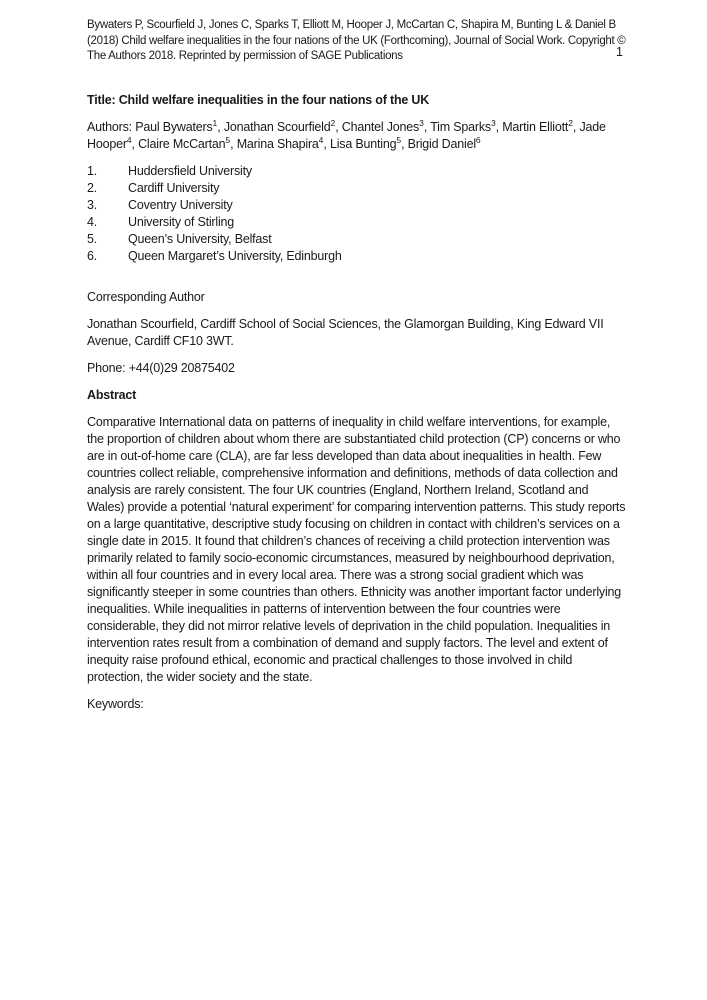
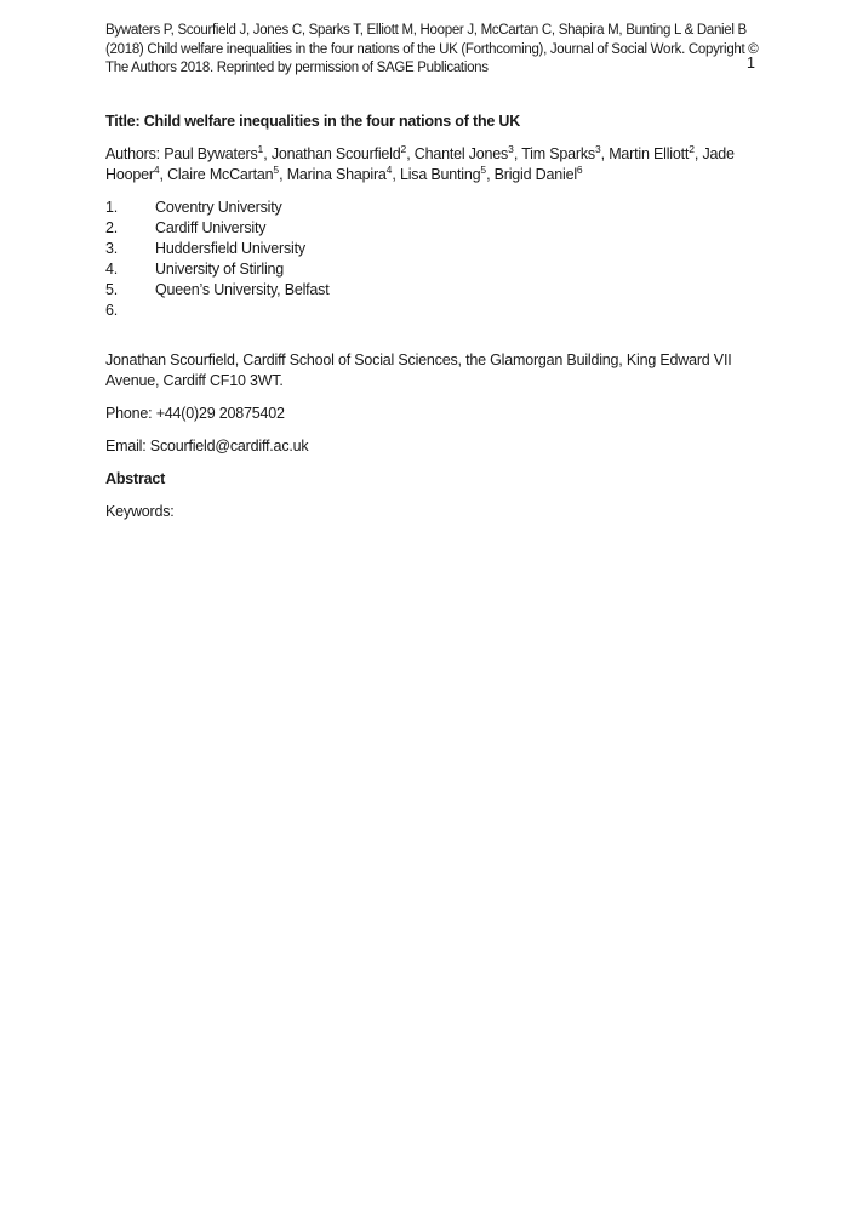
  Bywaters P, Scourfield J, Jones C, Sparks T, Elliott M, Hooper J, McCartan C, Shapira M, Bunting L & Daniel B (2018) Child welfare inequalities in the four nations of the UK (Forthcoming), Journal of Social Work. Copyright © The Authors 2018. Reprinted by permission of SAGE Publications
  1
  Title: Child welfare inequalities in the four nations of the UK
  Authors: Paul Bywaters1, Jonathan Scourfield2, Chantel Jones3, Tim Sparks3, Martin Elliott2, Jade Hooper4, Claire McCartan5, Marina Shapira4, Lisa Bunting5, Brigid Daniel6
  1.
- Huddersfield University
+ Coventry University
  2.
  Cardiff University
  3.
- Coventry University
+ Huddersfield University
  4.
  University of Stirling
  5.
  Queen’s University, Belfast
  6.
- Queen Margaret’s University, Edinburgh
- Corresponding Author
  Jonathan Scourfield, Cardiff School of Social Sciences, the Glamorgan Building, King Edward VII Avenue, Cardiff CF10 3WT.
  Phone: +44(0)29 20875402
+ Email: Scourfield@cardiff.ac.uk
  Abstract
- Comparative International data on patterns of inequality in child welfare interventions, for example, the proportion of children about whom there are substantiated child protection (CP) concerns or who are in out-of-home care (CLA), are far less developed than data about inequalities in health. Few countries collect reliable, comprehensive information and definitions, methods of data collection and analysis are rarely consistent. The four UK countries (England, Northern Ireland, Scotland and Wales) provide a potential ‘natural experiment’ for comparing intervention patterns. This study reports on a large quantitative, descriptive study focusing on children in contact with children’s services on a single date in 2015. It found that children’s chances of receiving a child protection intervention was primarily related to family socio-economic circumstances, measured by neighbourhood deprivation, within all four countries and in every local area. There was a strong social gradient which was significantly steeper in some countries than others. Ethnicity was another important factor underlying inequalities. While inequalities in patterns of intervention between the four countries were considerable, they did not mirror relative levels of deprivation in the child population. Inequalities in intervention rates result from a combination of demand and supply factors. The level and extent of inequity raise profound ethical, economic and practical challenges to those involved in child protection, the wider society and the state.
  Keywords:
